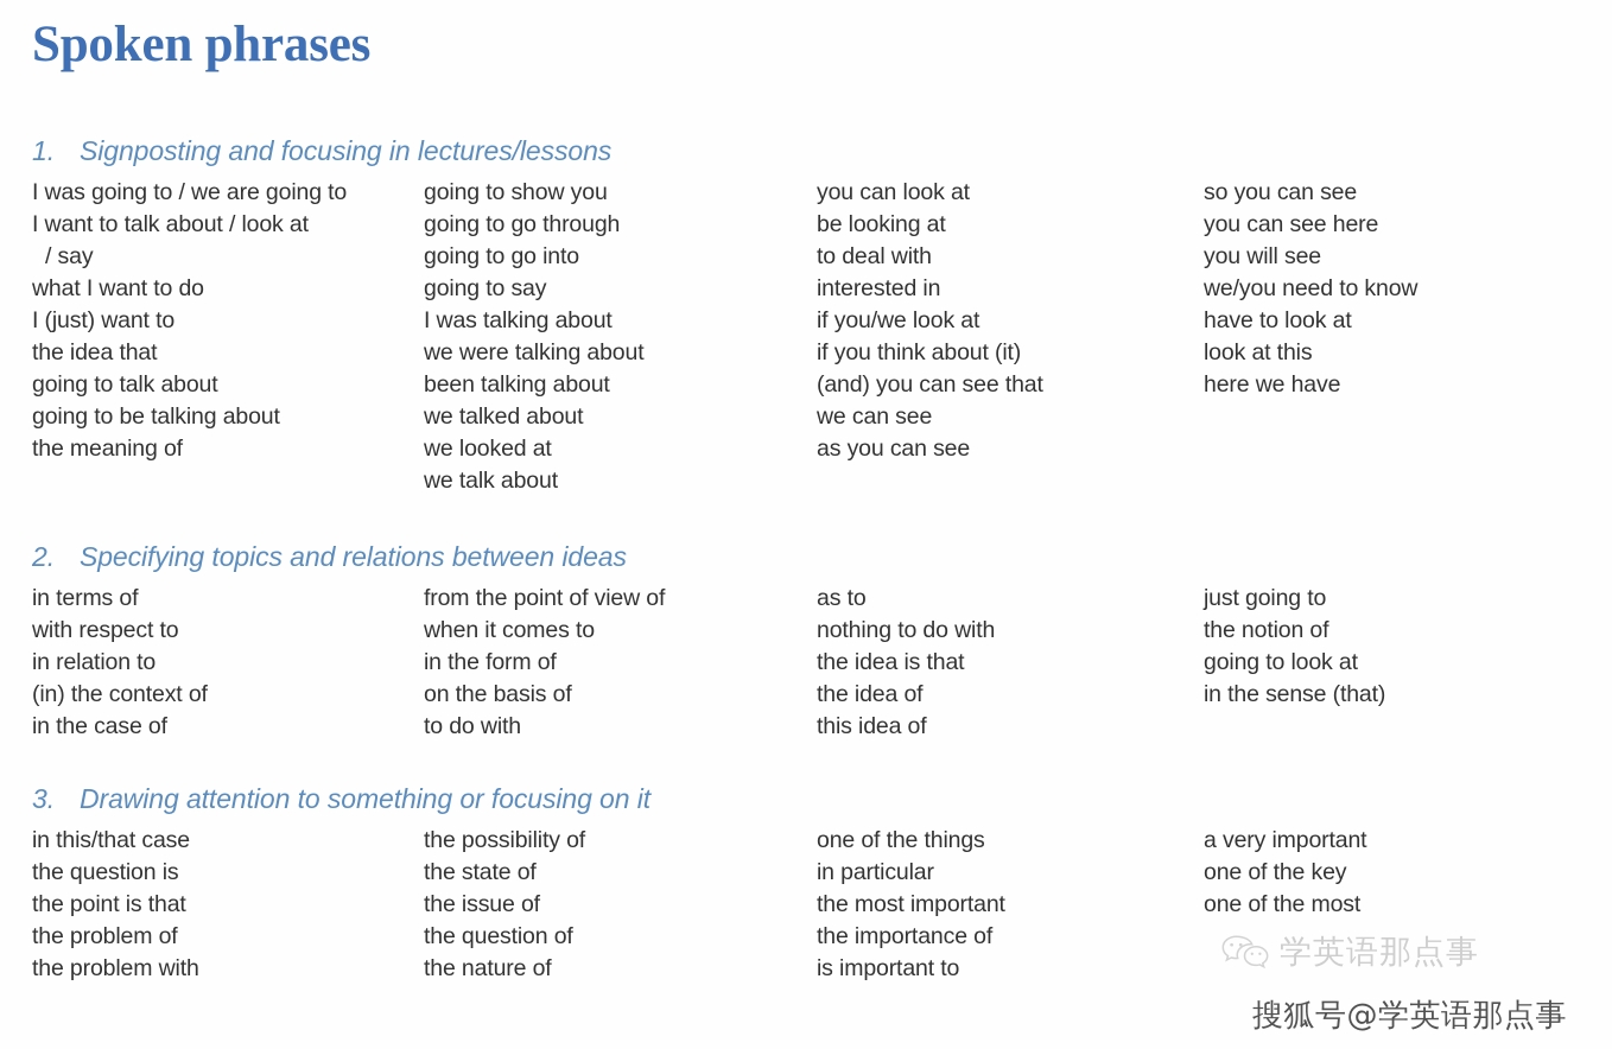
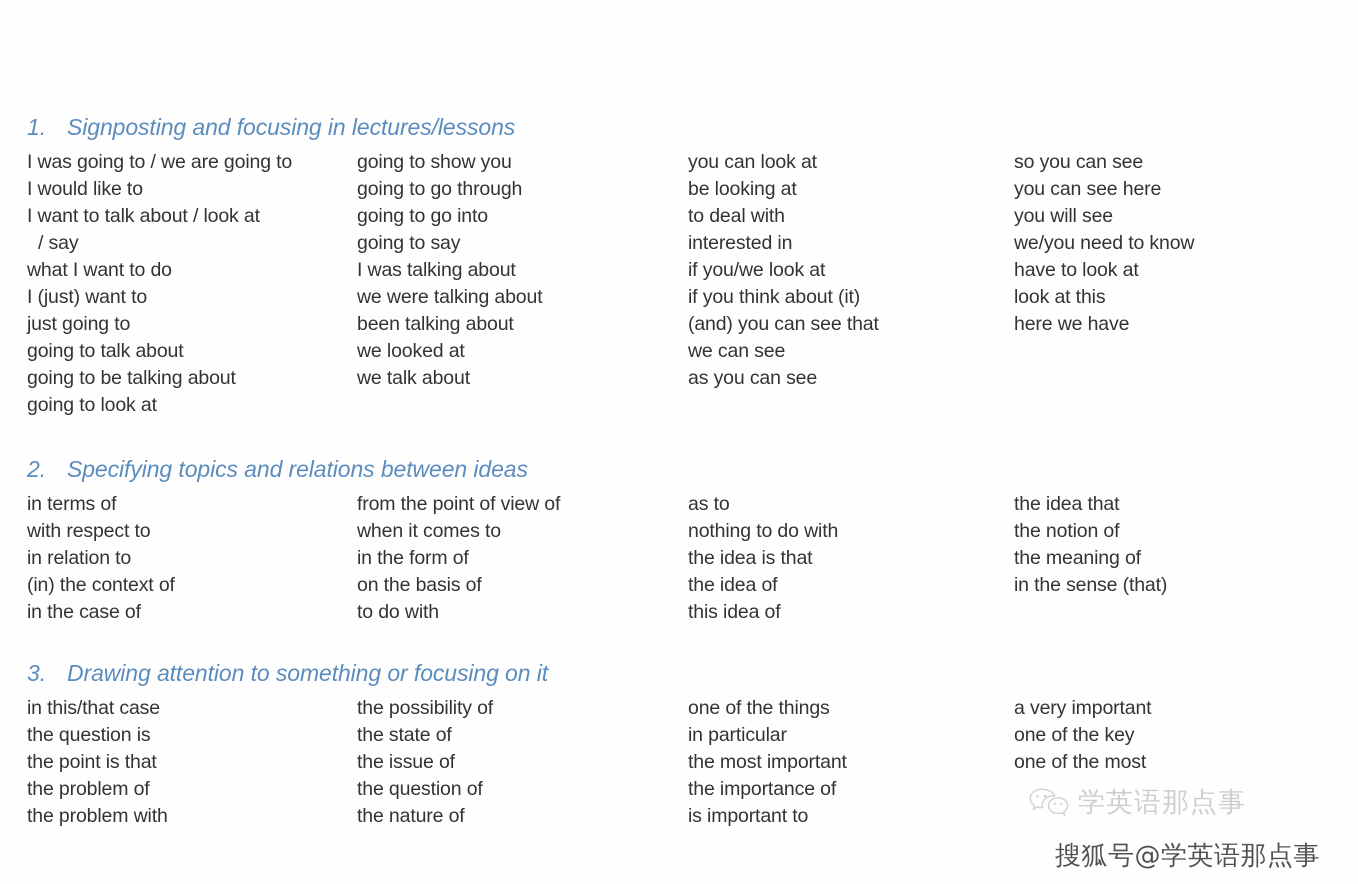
- Spoken phrases
  1. Signposting and focusing in lectures/lessons
  I was going to / we are going to
+ I would like to
  I want to talk about / look at
  / say
  what I want to do
  I (just) want to
- the idea that
+ just going to
  going to talk about
  going to be talking about
- the meaning of
+ going to look at
  going to show you
  going to go through
  going to go into
  going to say
  I was talking about
  we were talking about
  been talking about
- we talked about
  we looked at
  we talk about
  you can look at
  be looking at
  to deal with
  interested in
  if you/we look at
  if you think about (it)
  (and) you can see that
  we can see
  as you can see
  so you can see
  you can see here
  you will see
  we/you need to know
  have to look at
  look at this
  here we have
  2. Specifying topics and relations between ideas
  in terms of
  with respect to
  in relation to
  (in) the context of
  in the case of
  from the point of view of
  when it comes to
  in the form of
  on the basis of
  to do with
  as to
  nothing to do with
  the idea is that
  the idea of
  this idea of
- just going to
+ the idea that
  the notion of
- going to look at
+ the meaning of
  in the sense (that)
  3. Drawing attention to something or focusing on it
  in this/that case
  the question is
  the point is that
  the problem of
  the problem with
  the possibility of
  the state of
  the issue of
  the question of
  the nature of
  one of the things
  in particular
  the most important
  the importance of
  is important to
  a very important
  one of the key
  one of the most
  学英语那点事
  搜狐号@学英语那点事
